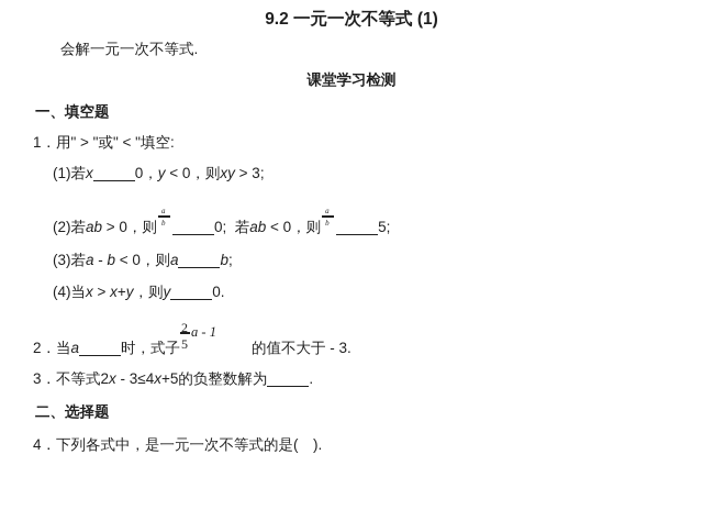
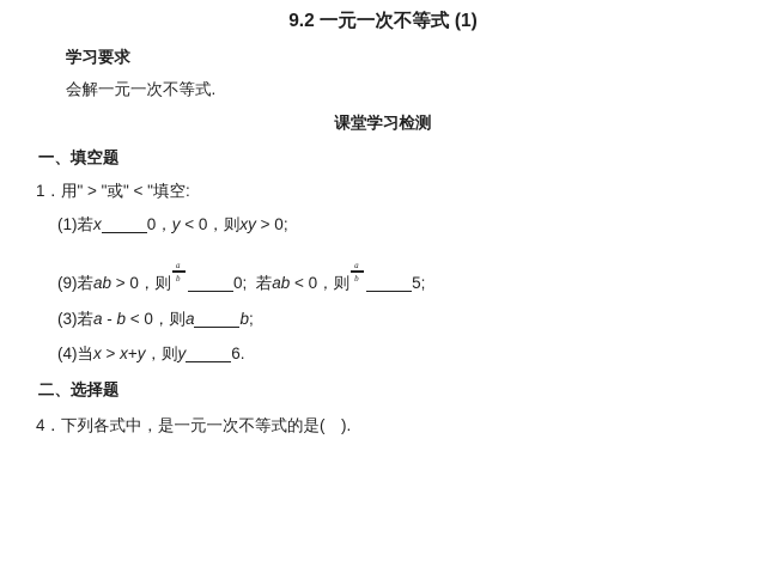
  9.2 一元一次不等式 (1)
+ 学习要求
  会解一元一次不等式.
  课堂学习检测
  一、填空题
  1．用" > "或" < "填空:
- (1)若x 0，y < 0，则xy > 3;
+ (1)若x 0，y < 0，则xy > 0;
- (2)若ab > 0，则
+ (9)若ab > 0，则
  a
  b
  0; 若ab < 0，则
  a
  b
  5;
  (3)若a - b < 0，则a b;
- (4)当x > x+y，则y 0.
+ (4)当x > x+y，则y 6.
- 2．当a 时，式子
- 2
- 5
- a - 1的值不大于 - 3.
- 3．不等式2x - 3≤4x+5的负整数解为 .
  二、选择题
  4．下列各式中，是一元一次不等式的是( ).
